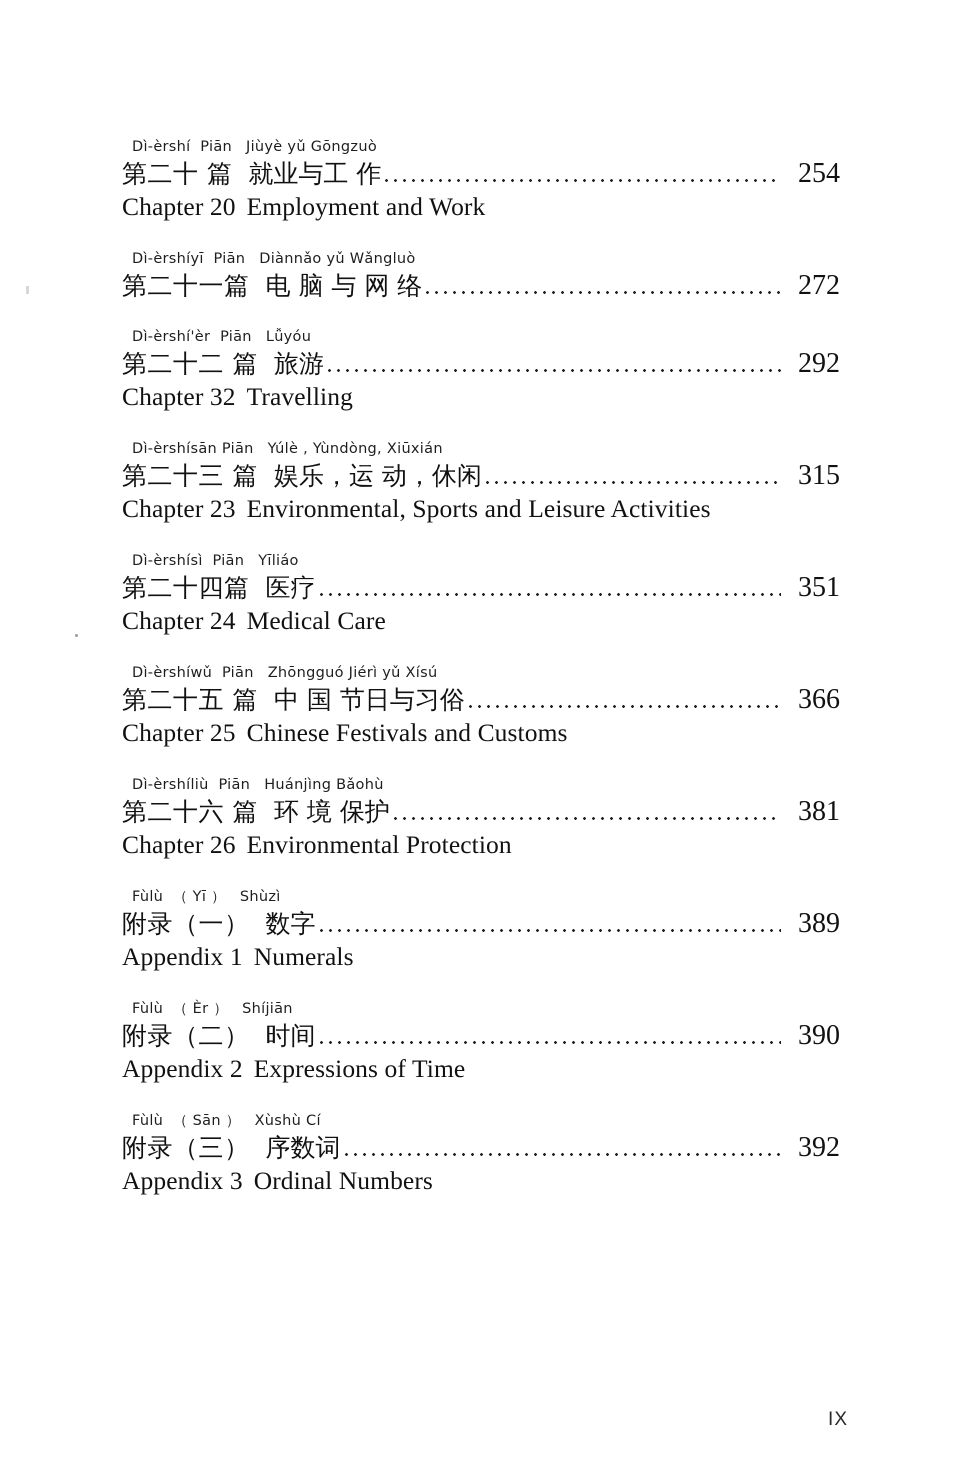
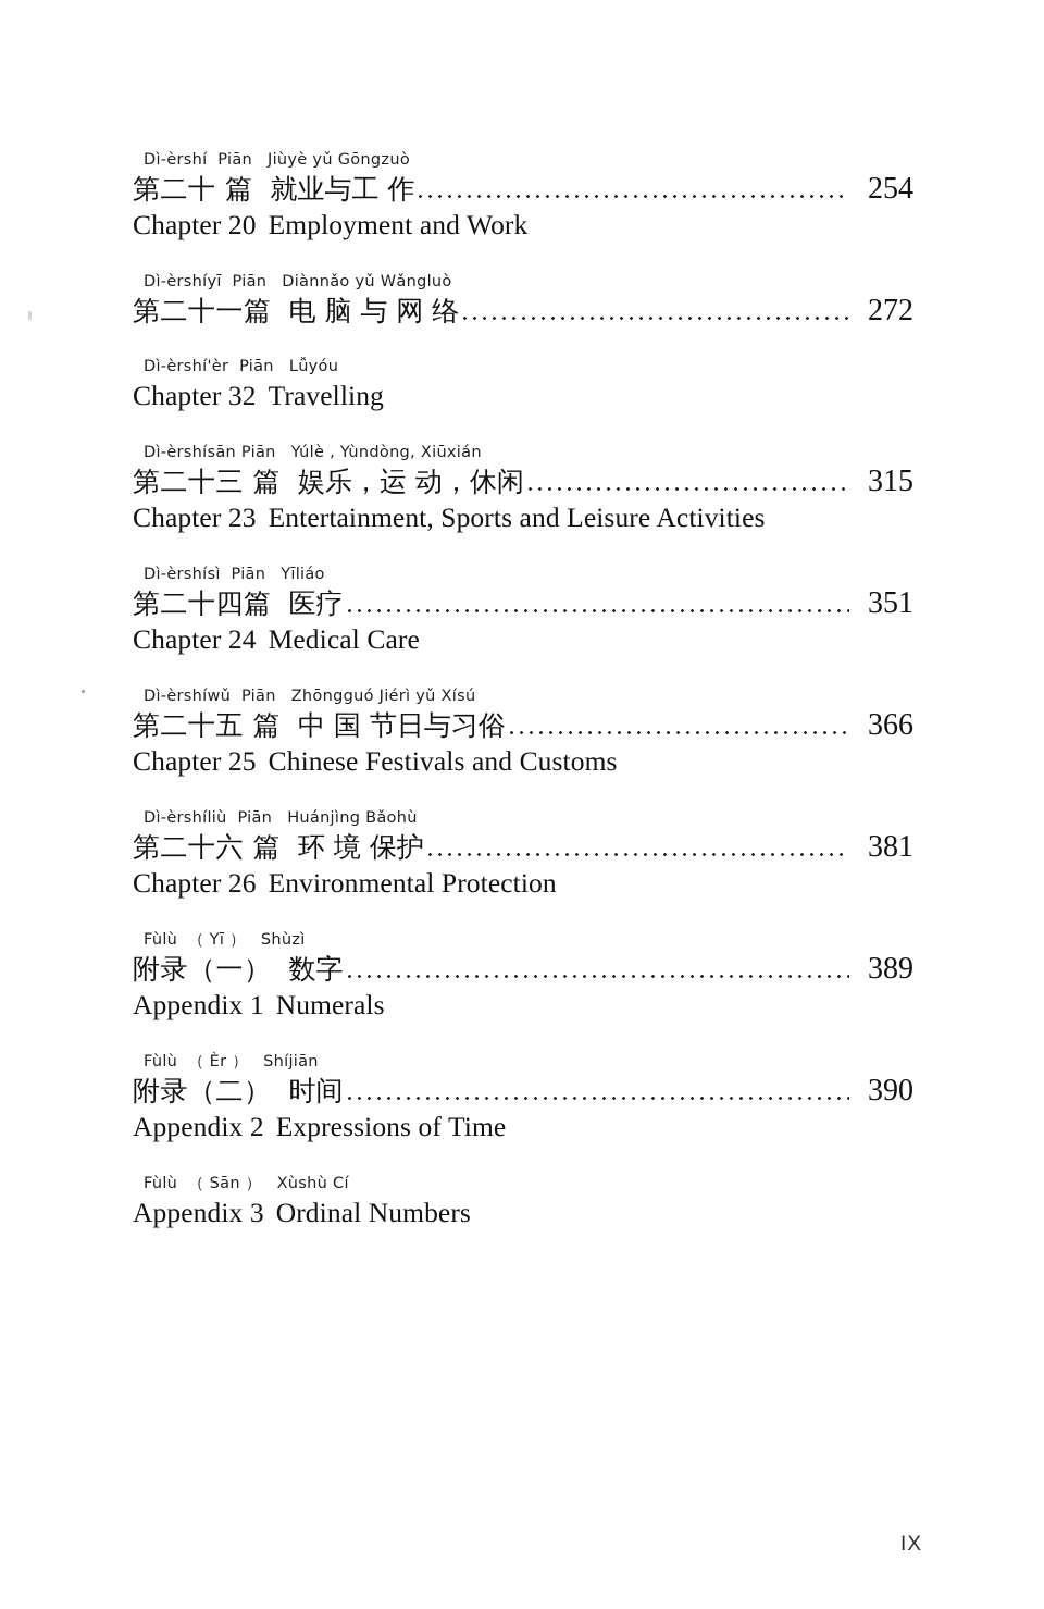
  Dì-èrshí Piān Jiùyè yǔ Gōngzuò
  第二十 篇
  就业与工 作
  254
  Chapter 20 Employment and Work
  Dì-èrshíyī Piān Diànnǎo yǔ Wǎngluò
  第二十一篇
  电 脑 与 网 络
  272
  Dì-èrshí'èr Piān Lǚyóu
- 第二十二 篇
- 旅游
- 292
  Chapter 32 Travelling
  Dì-èrshísān Piān Yúlè , Yùndòng, Xiūxián
  第二十三 篇
  娱乐，运 动，休闲
  315
- Chapter 23 Environmental, Sports and Leisure Activities
+ Chapter 23 Entertainment, Sports and Leisure Activities
  Dì-èrshísì Piān Yīliáo
  第二十四篇
  医疗
  351
  Chapter 24 Medical Care
  Dì-èrshíwǔ Piān Zhōngguó Jiérì yǔ Xísú
  第二十五 篇
  中 国 节日与习俗
  366
  Chapter 25 Chinese Festivals and Customs
  Dì-èrshíliù Piān Huánjìng Bǎohù
  第二十六 篇
  环 境 保护
  381
  Chapter 26 Environmental Protection
  Fùlù （ Yī ） Shùzì
  附录（一）
  数字
  389
  Appendix 1 Numerals
  Fùlù （ Èr ） Shíjiān
  附录（二）
  时间
  390
  Appendix 2 Expressions of Time
  Fùlù （ Sān ） Xùshù Cí
- 附录（三）
- 序数词
- 392
  Appendix 3 Ordinal Numbers
  IX
